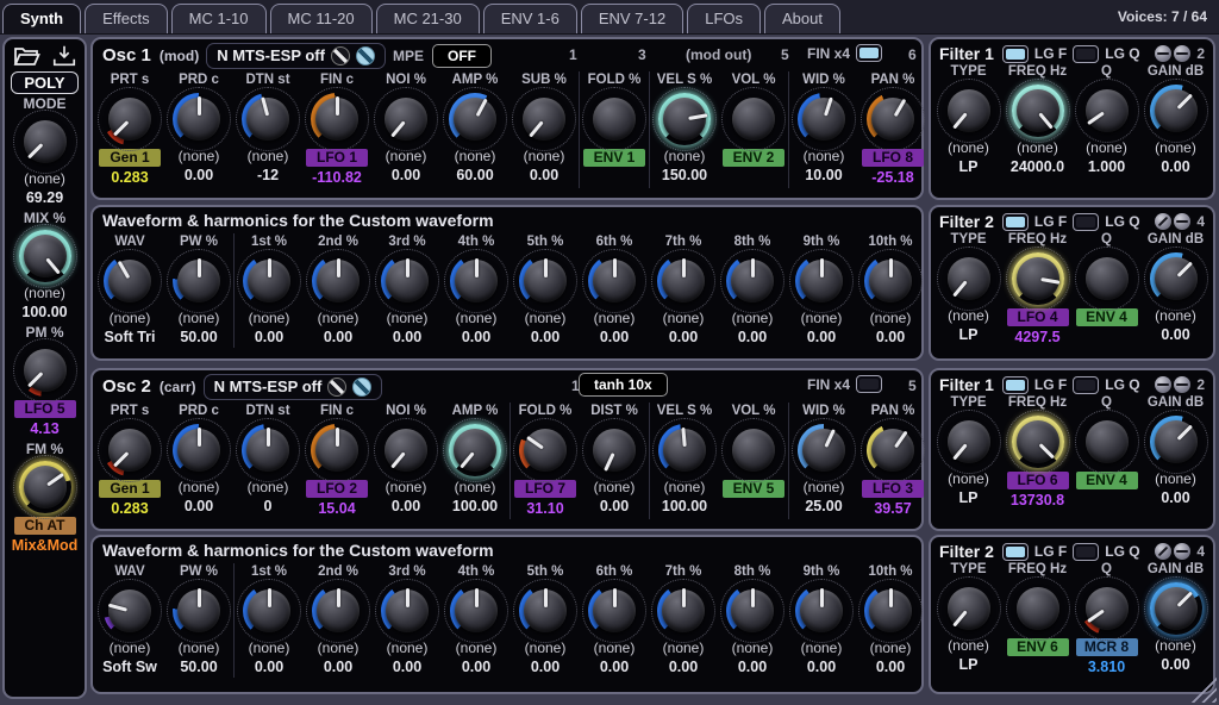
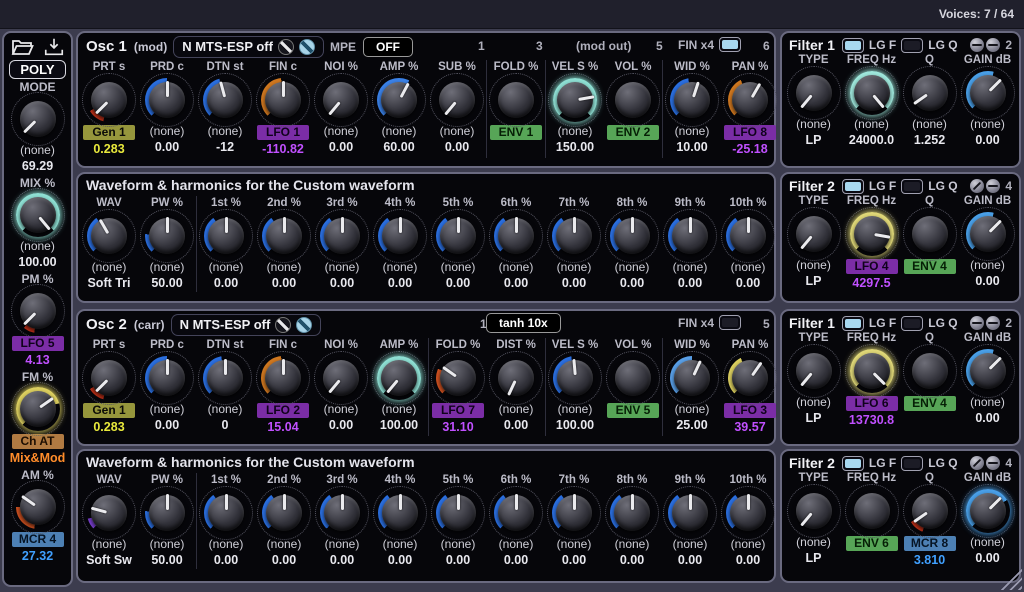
- Synth
- Effects
- MC 1-10
- MC 11-20
- MC 21-30
- ENV 1-6
- ENV 7-12
- LFOs
- About
  Voices: 7 / 64
  POLY
  MODE
  (none)
  69.29
  MIX %
  (none)
  100.00
  PM %
  LFO 5
  4.13
  FM %
  Ch AT
  Mix&Mod
+ AM %
+ MCR 4
+ 27.32
  Osc 1
  (mod)
  N MTS-ESP off
  MPE
  OFF
  1
  3
  (mod out)
  5
  6
  FIN x4
  PRT s
  Gen 1
  0.283
  PRD c
  (none)
  0.00
  DTN st
  (none)
  -12
  FIN c
  LFO 1
  -110.82
  NOI %
  (none)
  0.00
  AMP %
  (none)
  60.00
  SUB %
  (none)
  0.00
  FOLD %
  ENV 1
  VEL S %
  (none)
  150.00
  VOL %
  ENV 2
  WID %
  (none)
  10.00
  PAN %
  LFO 8
  -25.18
  Filter 1
  LG F
  LG Q
  2
  TYPE
  (none)
  LP
  FREQ Hz
  (none)
  24000.0
  Q
  (none)
- 1.000
+ 1.252
  GAIN dB
  (none)
  0.00
  Waveform & harmonics for the Custom waveform
  WAV
  (none)
  Soft Tri
  PW %
  (none)
  50.00
  1st %
  (none)
  0.00
  2nd %
  (none)
  0.00
  3rd %
  (none)
  0.00
  4th %
  (none)
  0.00
  5th %
  (none)
  0.00
  6th %
  (none)
  0.00
  7th %
  (none)
  0.00
  8th %
  (none)
  0.00
  9th %
  (none)
  0.00
  10th %
  (none)
  0.00
  Filter 2
  LG F
  LG Q
  4
  TYPE
  (none)
  LP
  FREQ Hz
  LFO 4
  4297.5
  Q
  ENV 4
  GAIN dB
  (none)
  0.00
  Osc 2
  (carr)
  N MTS-ESP off
  1
  5
  tanh 10x
  FIN x4
  PRT s
  Gen 1
  0.283
  PRD c
  (none)
  0.00
  DTN st
  (none)
  0
  FIN c
  LFO 2
  15.04
  NOI %
  (none)
  0.00
  AMP %
  (none)
  100.00
  FOLD %
  LFO 7
  31.10
  DIST %
  (none)
  0.00
  VEL S %
  (none)
  100.00
  VOL %
  ENV 5
  WID %
  (none)
  25.00
  PAN %
  LFO 3
  39.57
  Filter 1
  LG F
  LG Q
  2
  TYPE
  (none)
  LP
  FREQ Hz
  LFO 6
  13730.8
  Q
  ENV 4
  GAIN dB
  (none)
  0.00
  Waveform & harmonics for the Custom waveform
  WAV
  (none)
  Soft Sw
  PW %
  (none)
  50.00
  1st %
  (none)
  0.00
  2nd %
  (none)
  0.00
  3rd %
  (none)
  0.00
  4th %
  (none)
  0.00
  5th %
  (none)
  0.00
  6th %
  (none)
  0.00
  7th %
  (none)
  0.00
  8th %
  (none)
  0.00
  9th %
  (none)
  0.00
  10th %
  (none)
  0.00
  Filter 2
  LG F
  LG Q
  4
  TYPE
  (none)
  LP
  FREQ Hz
  ENV 6
  Q
  MCR 8
  3.810
  GAIN dB
  (none)
  0.00
